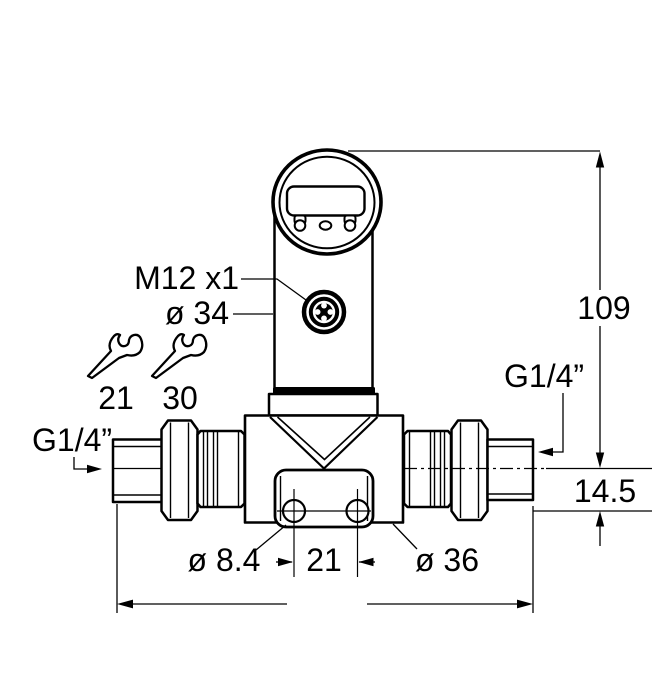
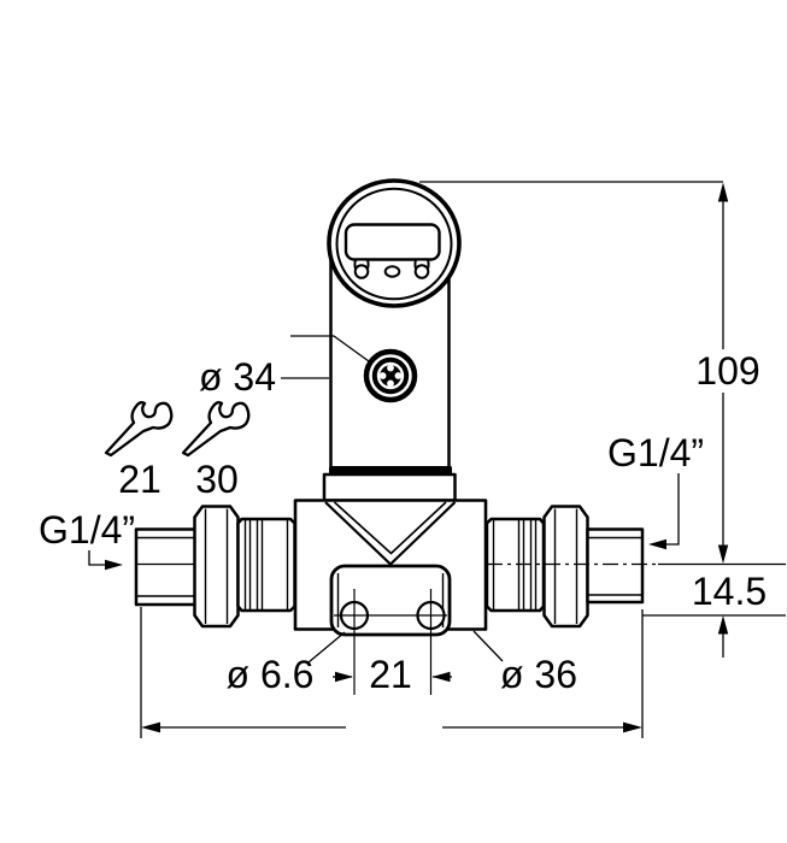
- M12 x1
  ø 34
  21
  30
  G1/4”
  G1/4”
  109
  14.5
- ø 8.4
+ ø 6.6
  21
  ø 36
